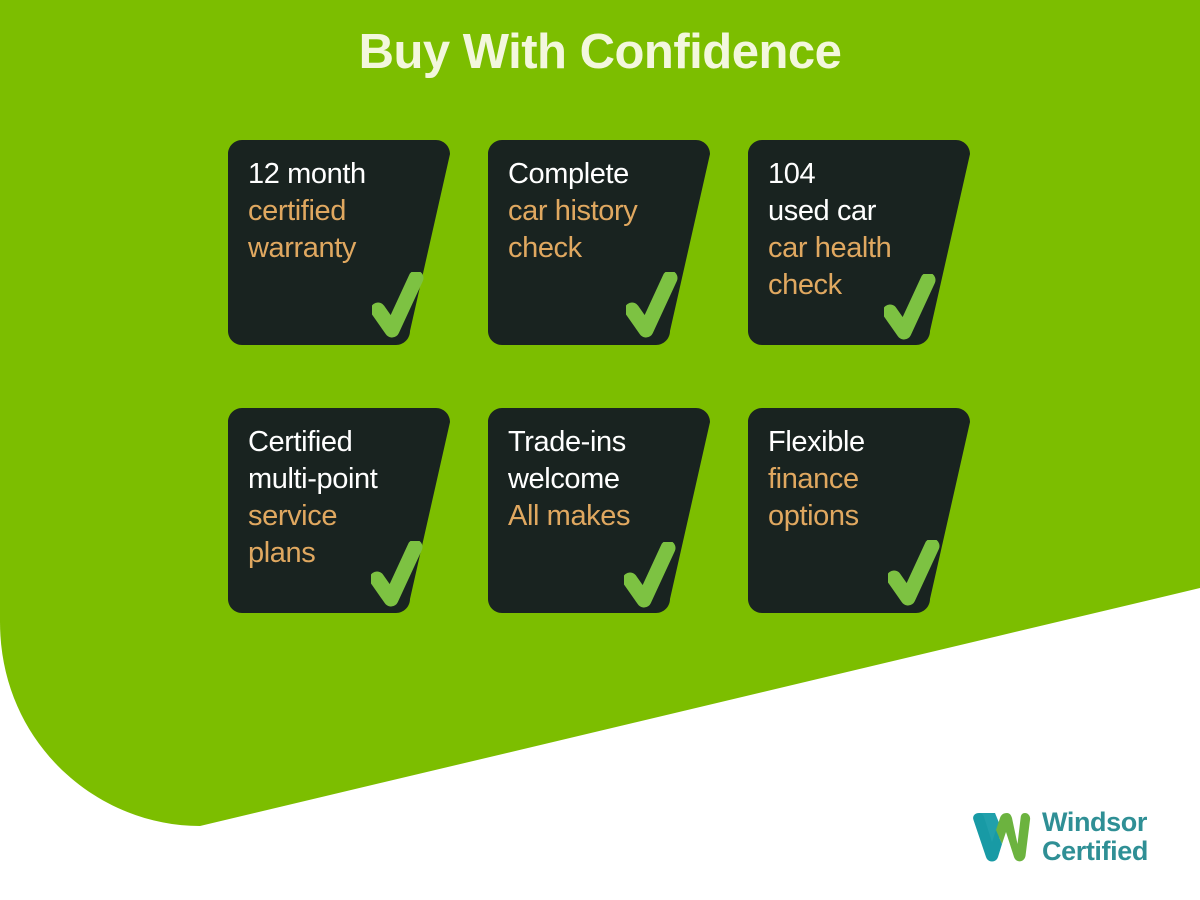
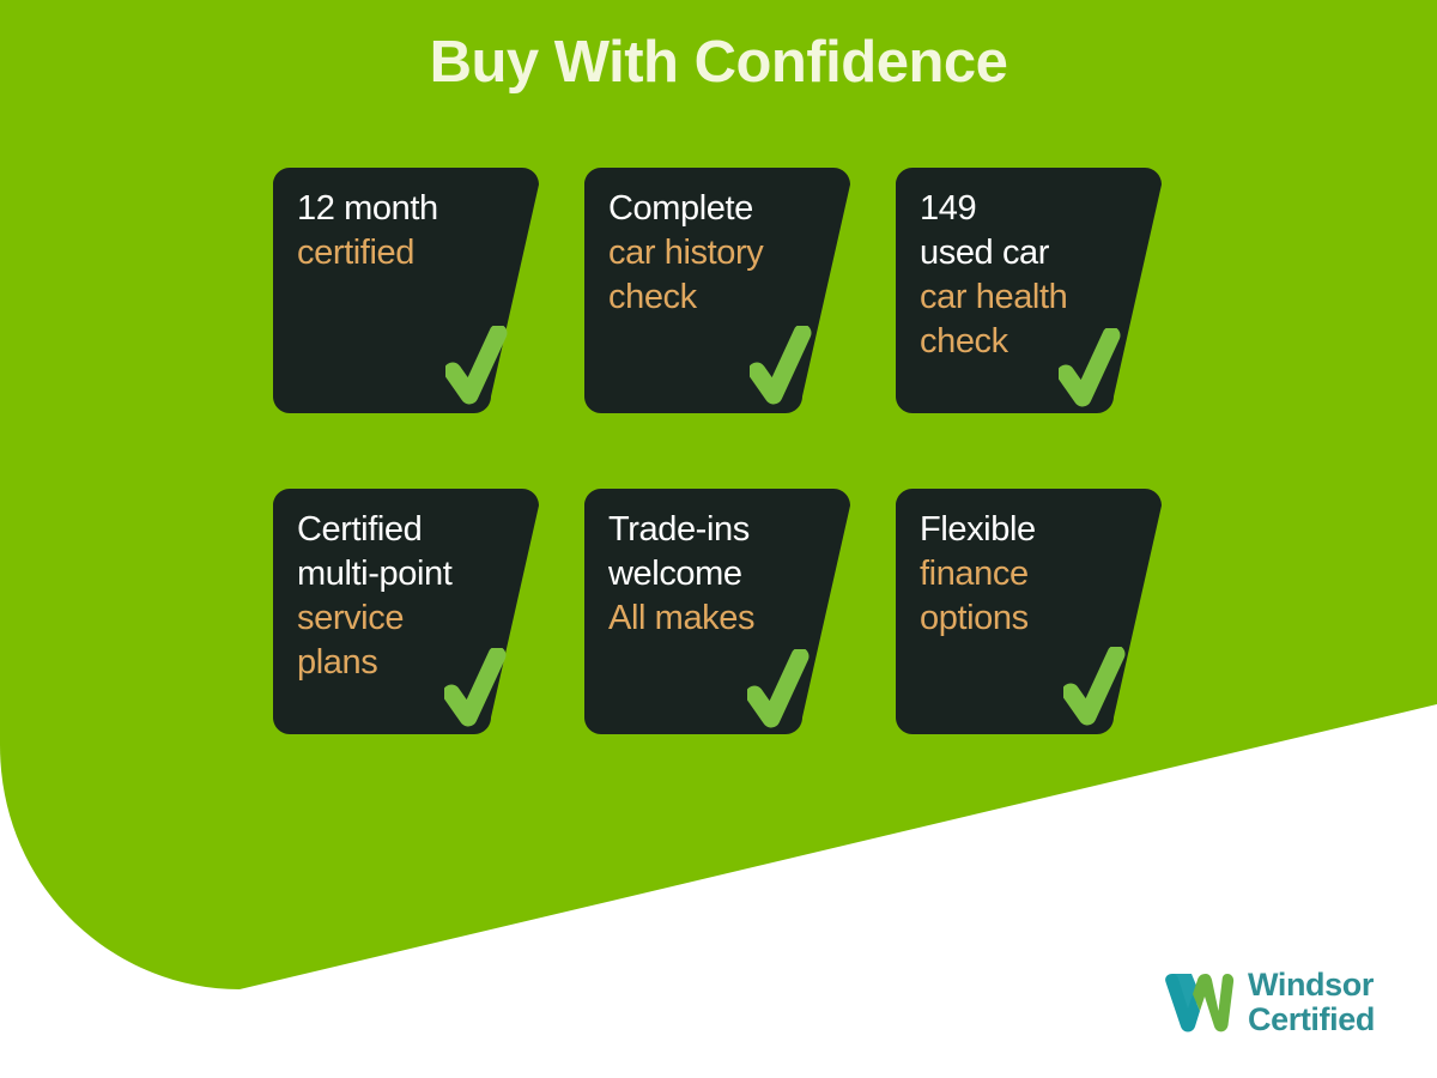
  Buy With Confidence
  12 month
  certified
- warranty
  Complete
  car history
  check
- 104
+ 149
  used car
  car health
  check
  Certified
  multi-point
  service
  plans
  Trade-ins
  welcome
  All makes
  Flexible
  finance
  options
  Windsor
  Certified
